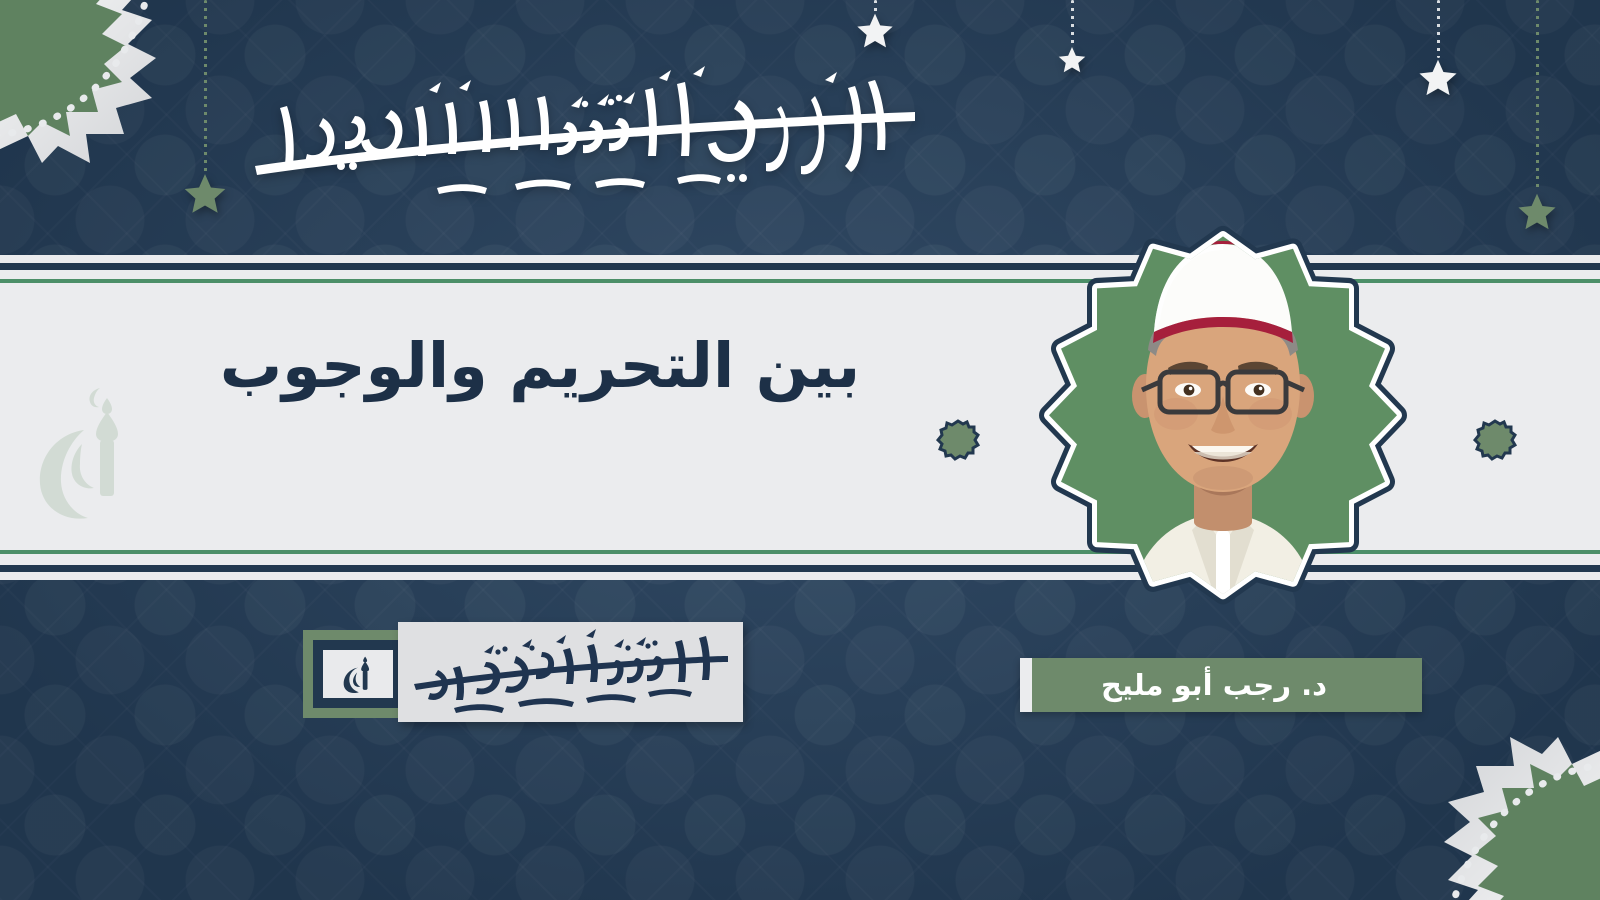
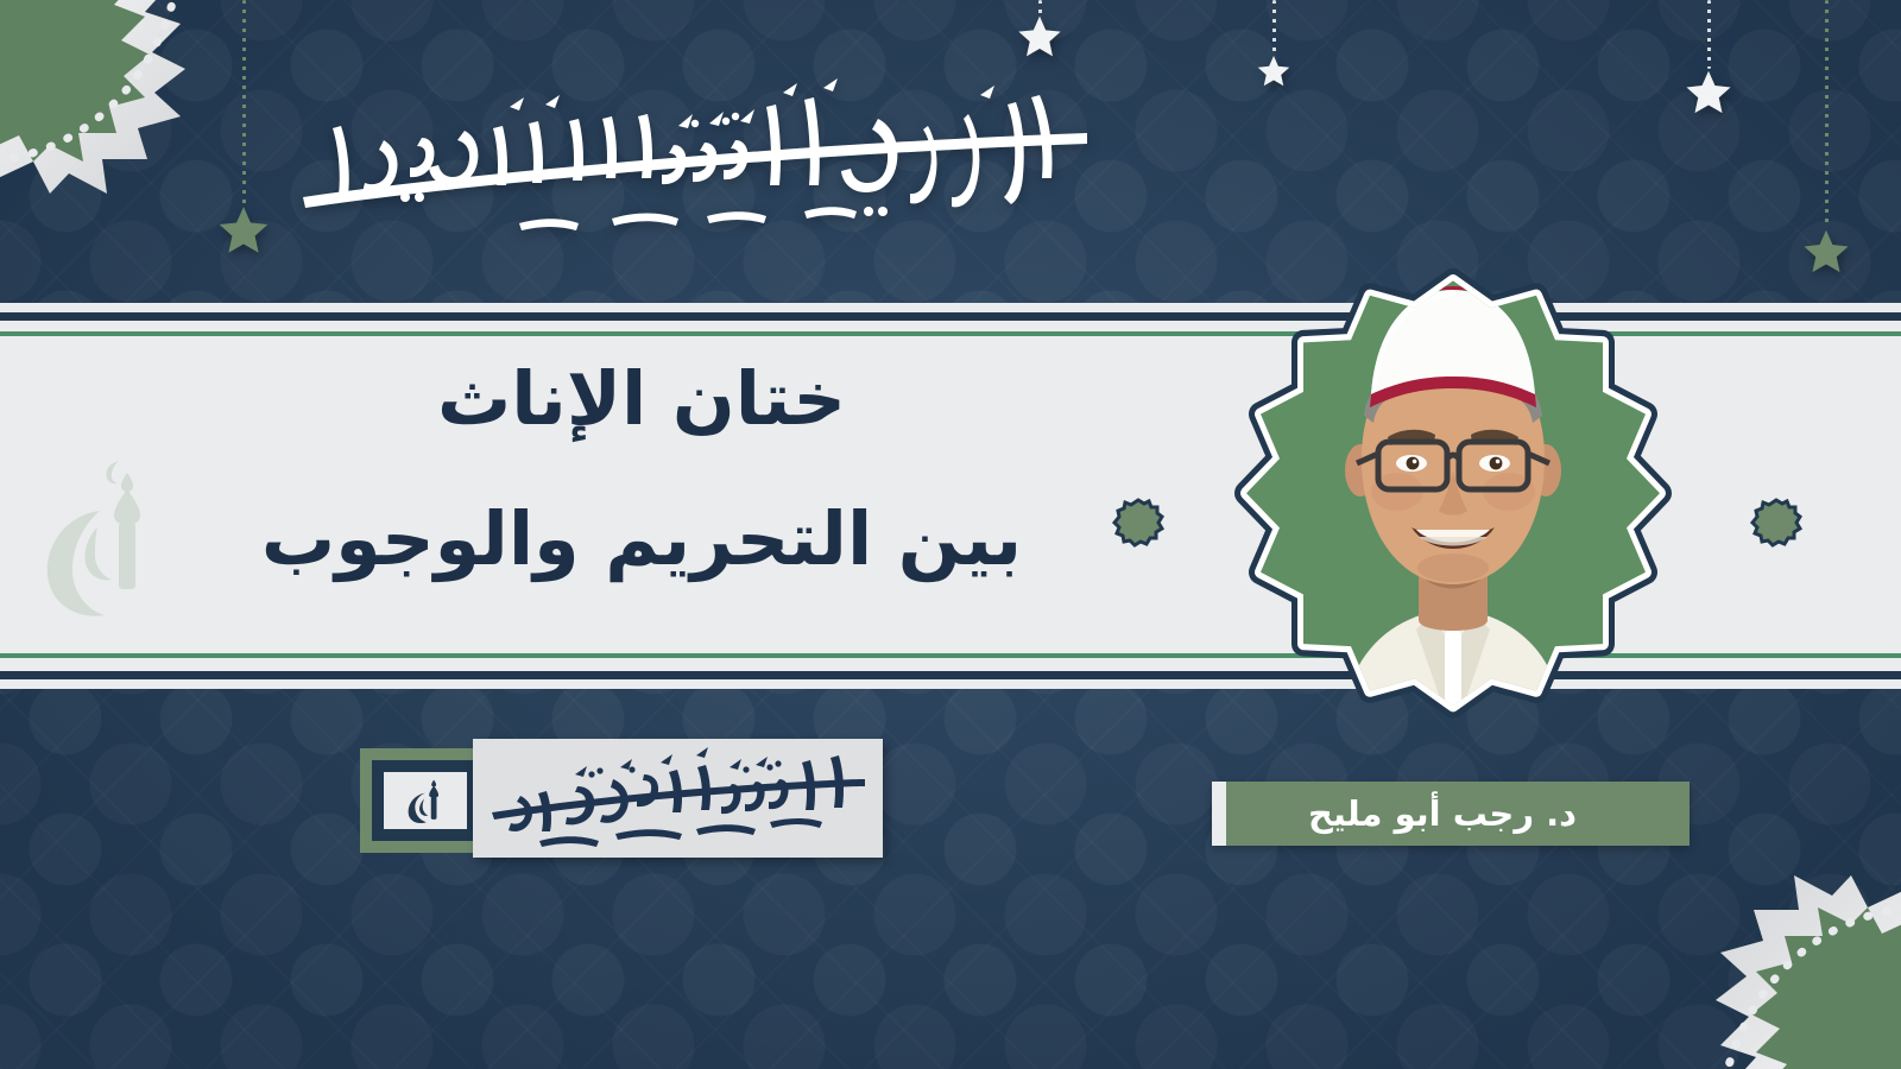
+ ختان الإناث
  بين التحريم والوجوب
  د. رجب أبو مليح
